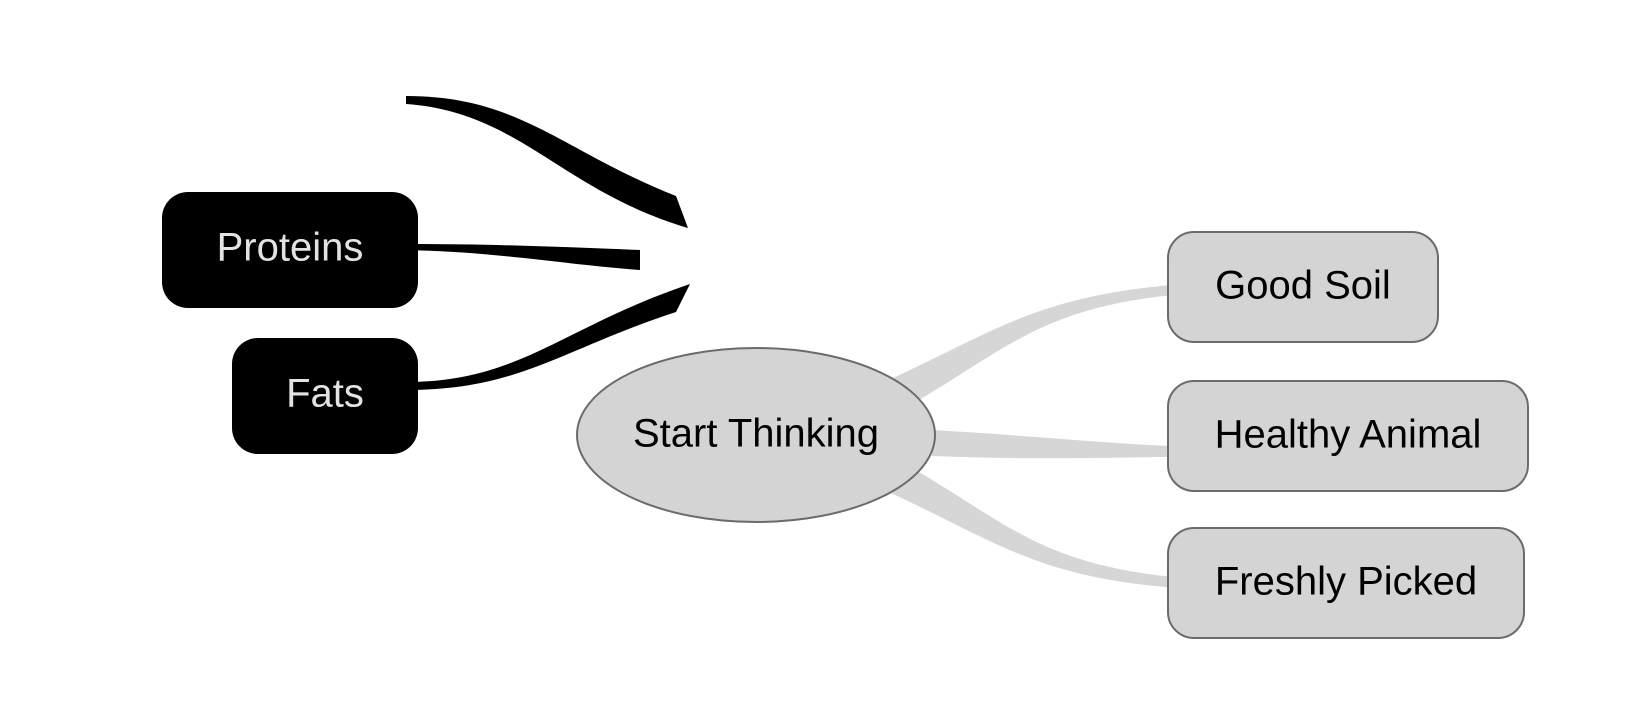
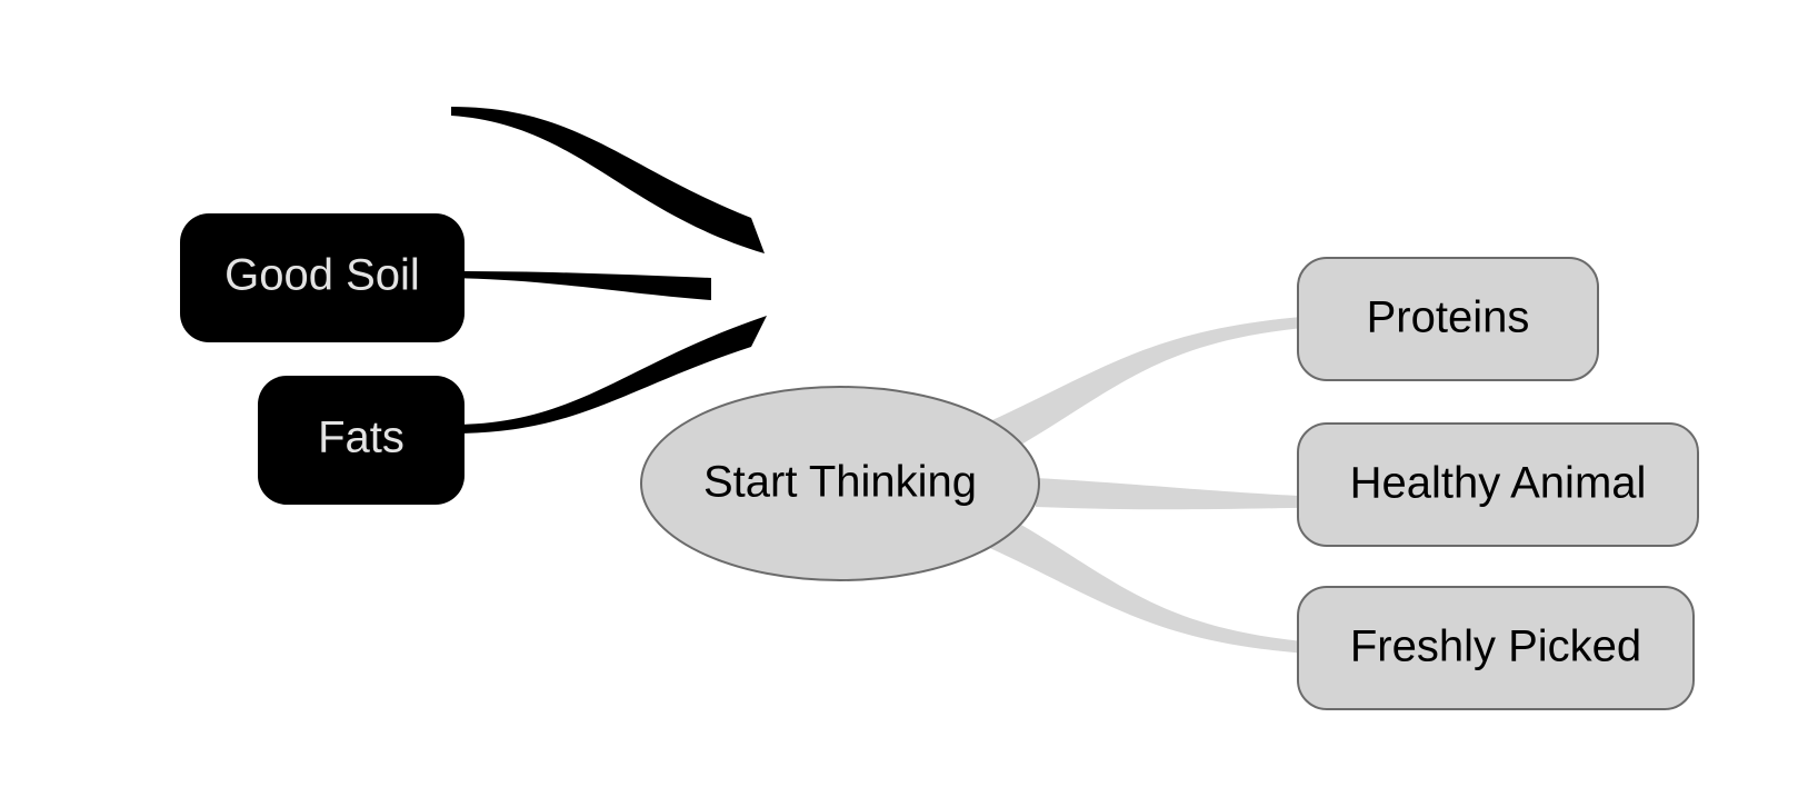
- Proteins
+ Good Soil
  Fats
  Start Thinking
- Good Soil
+ Proteins
  Healthy Animal
  Freshly Picked
